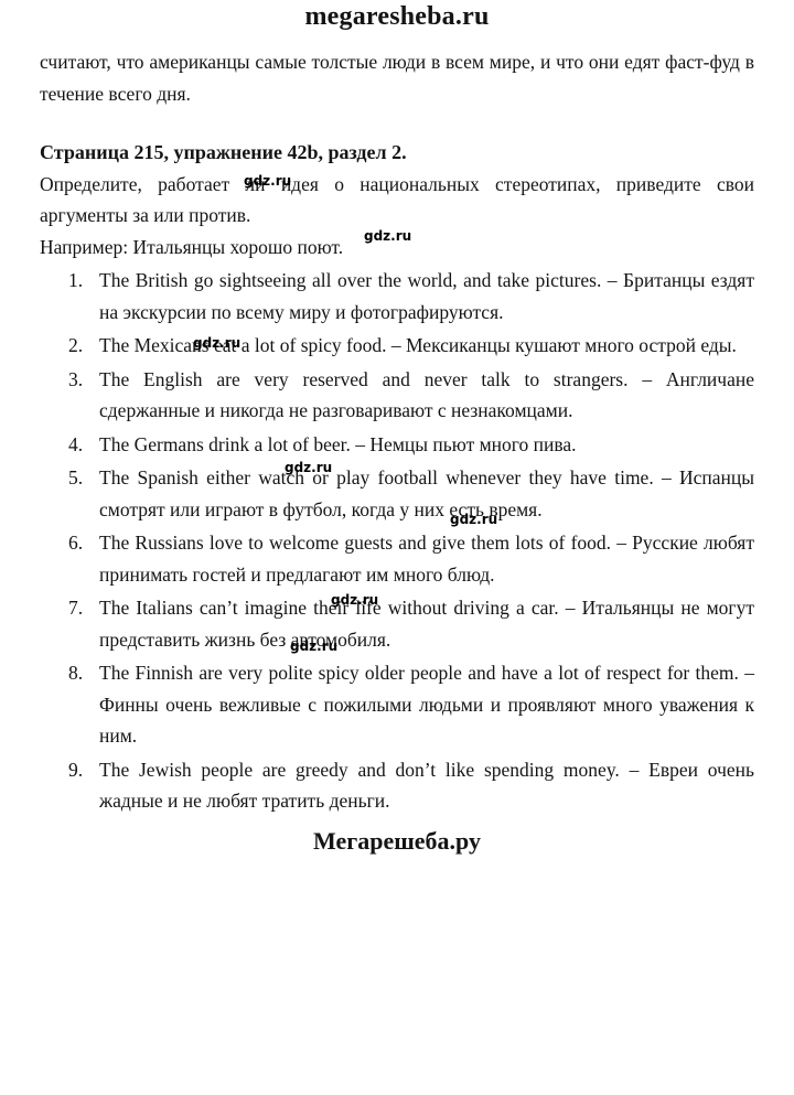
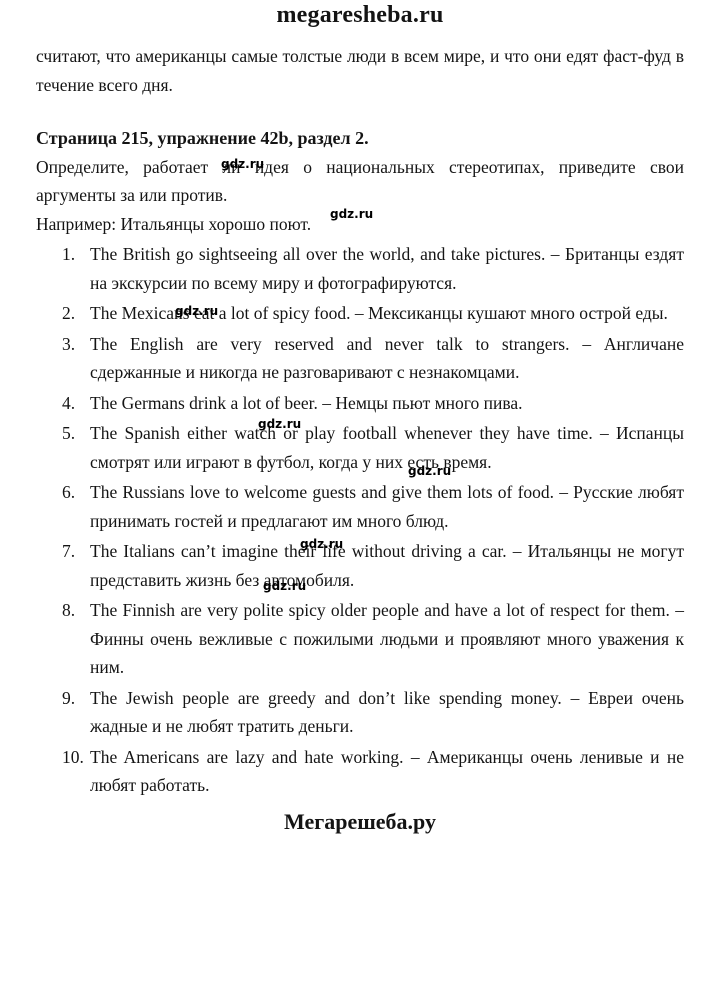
  megaresheba.ru
  считают, что американцы самые толстые люди в всем мире, и что они едят фаст-фуд в течение всего дня.
  Страница 215, упражнение 42b, раздел 2.
  Определите, работает ли идея о национальных стереотипах, приведите свои аргументы за или против.
  Например: Итальянцы хорошо поют.
  1.
  The British go sightseeing all over the world, and take pictures. – Британцы ездят на экскурсии по всему миру и фотографируются.
  2.
  The Mexicans eat a lot of spicy food. – Мексиканцы кушают много острой еды.
  3.
  The English are very reserved and never talk to strangers. – Англичане сдержанные и никогда не разговаривают с незнакомцами.
  4.
  The Germans drink a lot of beer. – Немцы пьют много пива.
  5.
  The Spanish either watch or play football whenever they have time. – Испанцы смотрят или играют в футбол, когда у них есть время.
  6.
  The Russians love to welcome guests and give them lots of food. – Русские любят принимать гостей и предлагают им много блюд.
  7.
  The Italians can’t imagine their life without driving a car. – Итальянцы не могут представить жизнь без автомобиля.
  8.
  The Finnish are very polite spicy older people and have a lot of respect for them. – Финны очень вежливые с пожилыми людьми и проявляют много уважения к ним.
  9.
  The Jewish people are greedy and don’t like spending money. – Евреи очень жадные и не любят тратить деньги.
+ 10.
+ The Americans are lazy and hate working. – Американцы очень ленивые и не любят работать.
  Мегарешеба.ру
  gdz.ru
  gdz.ru
  gdz.ru
  gdz.ru
  gdz.ru
  gdz.ru
  gdz.ru
